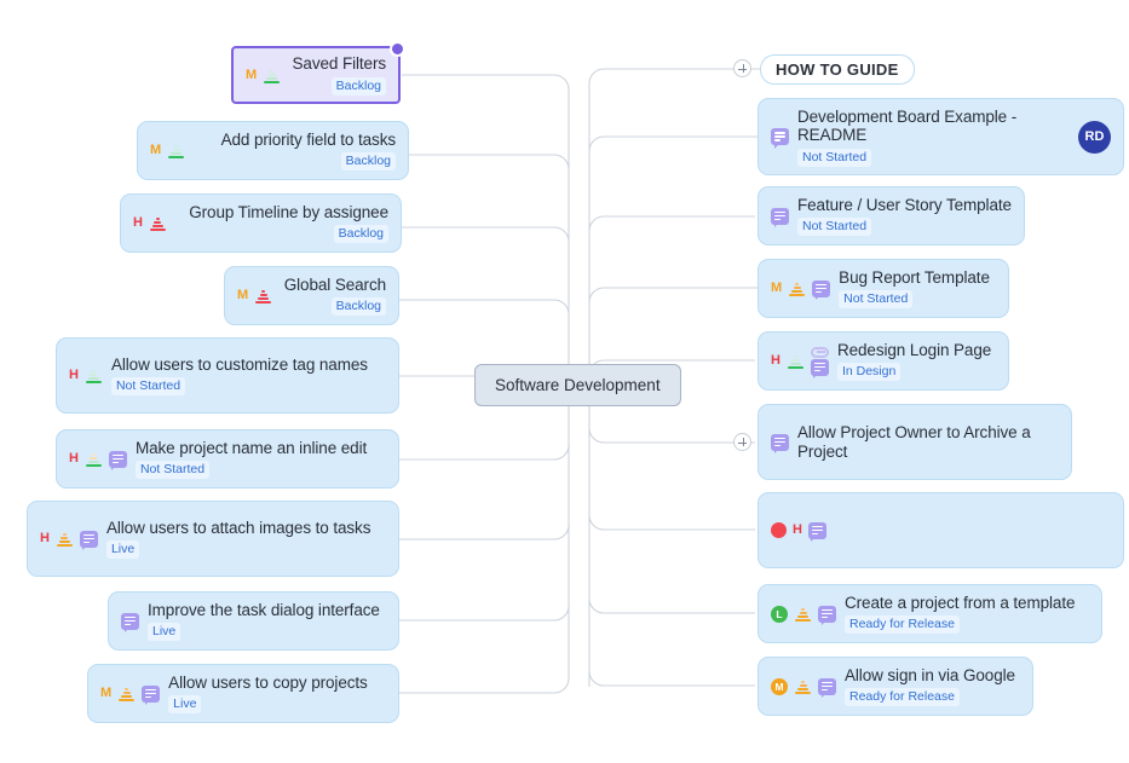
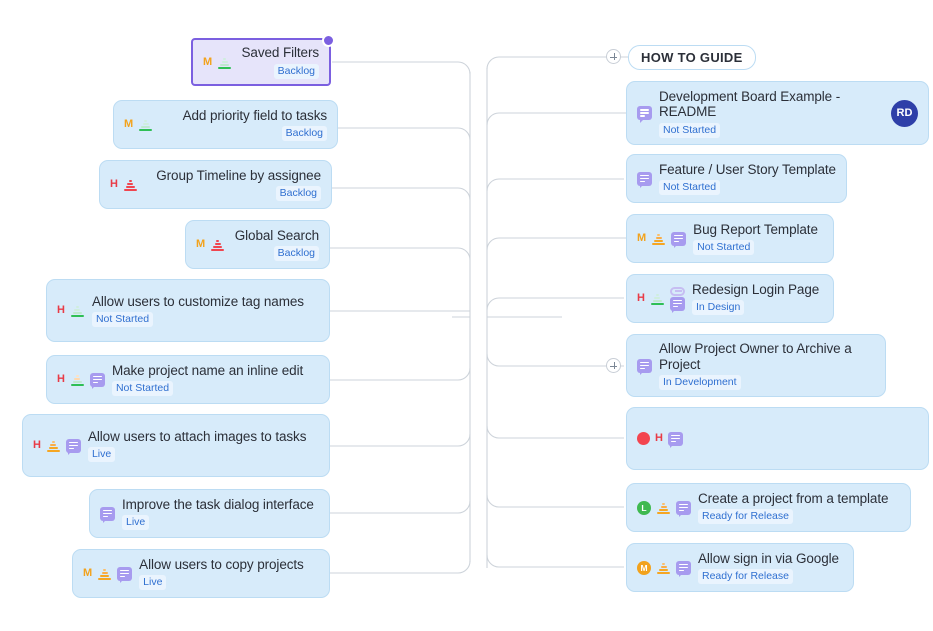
- Software Development
  M
  Saved Filters
  Backlog
  M
  Add priority field to tasks
  Backlog
  H
  Group Timeline by assignee
  Backlog
  M
  Global Search
  Backlog
  H
  Allow users to customize tag names
  Not Started
  H
  Make project name an inline edit
  Not Started
  H
  Allow users to attach images to tasks
  Live
  Improve the task dialog interface
  Live
  M
  Allow users to copy projects
  Live
  HOW TO GUIDE
  Development Board Example - README
  Not Started
  RD
  Feature / User Story Template
  Not Started
  M
  Bug Report Template
  Not Started
  H
  Redesign Login Page
  In Design
  Allow Project Owner to Archive a Project
+ In Development
  H
  L
  Create a project from a template
  Ready for Release
  M
  Allow sign in via Google
  Ready for Release
